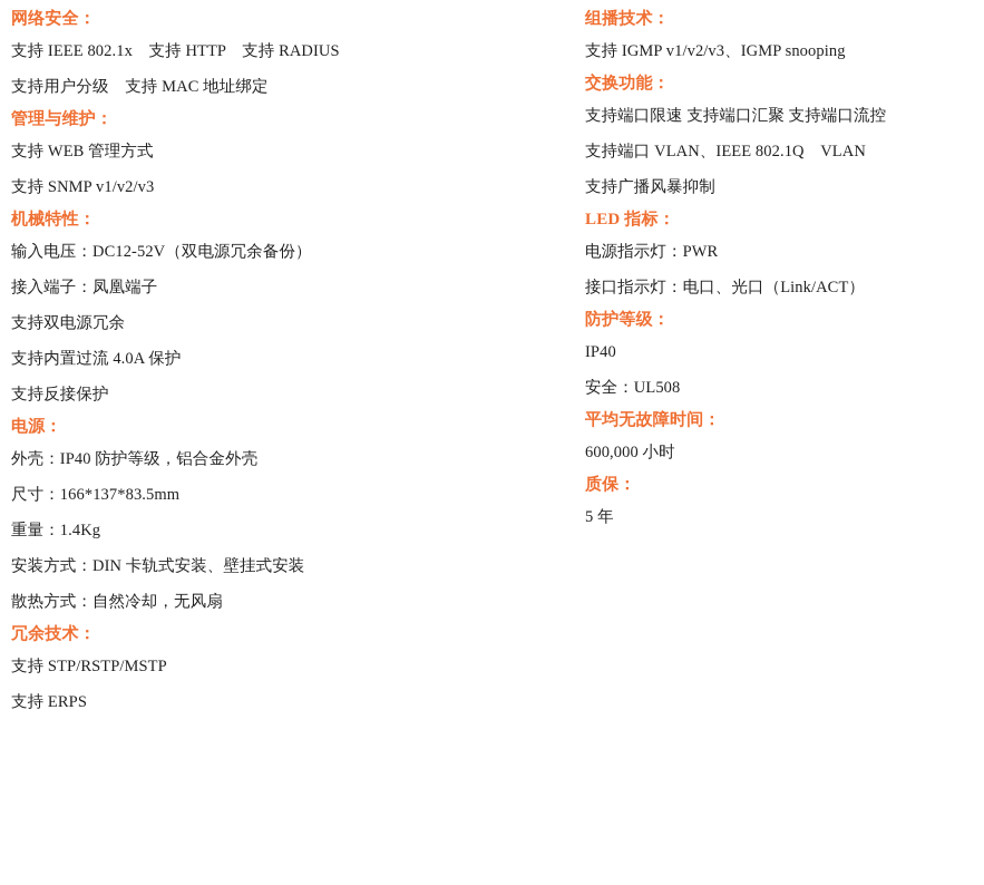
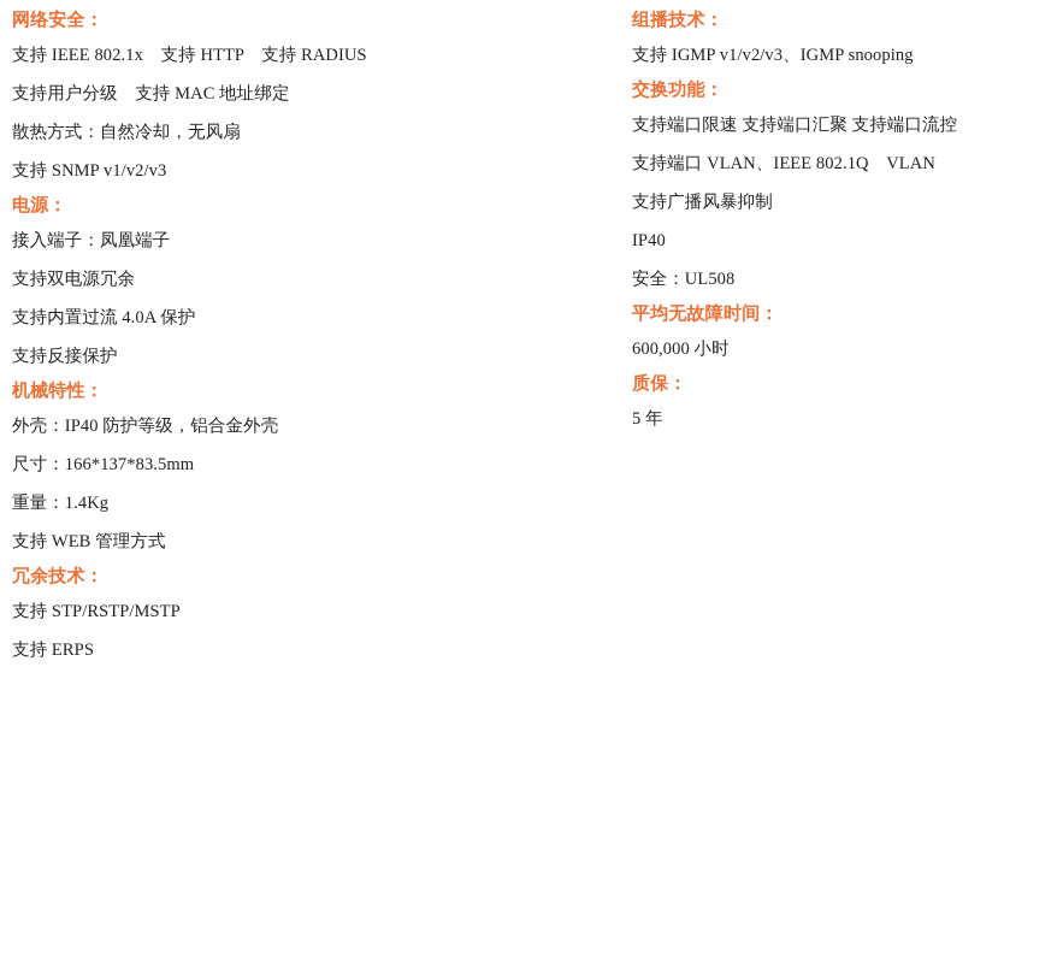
  网络安全：
  支持 IEEE 802.1x 支持 HTTP 支持 RADIUS
  支持用户分级 支持 MAC 地址绑定
- 管理与维护：
- 支持 WEB 管理方式
+ 散热方式：自然冷却，无风扇
  支持 SNMP v1/v2/v3
- 机械特性：
+ 电源：
- 输入电压：DC12-52V（双电源冗余备份）
  接入端子：凤凰端子
  支持双电源冗余
  支持内置过流 4.0A 保护
  支持反接保护
- 电源：
+ 机械特性：
  外壳：IP40 防护等级，铝合金外壳
  尺寸：166*137*83.5mm
  重量：1.4Kg
- 安装方式：DIN 卡轨式安装、壁挂式安装
- 散热方式：自然冷却，无风扇
+ 支持 WEB 管理方式
  冗余技术：
  支持 STP/RSTP/MSTP
  支持 ERPS
  组播技术：
  支持 IGMP v1/v2/v3、IGMP snooping
  交换功能：
  支持端口限速 支持端口汇聚 支持端口流控
  支持端口 VLAN、IEEE 802.1Q VLAN
  支持广播风暴抑制
- LED 指标：
- 电源指示灯：PWR
- 接口指示灯：电口、光口（Link/ACT）
- 防护等级：
  IP40
  安全：UL508
  平均无故障时间：
  600,000 小时
  质保：
  5 年
